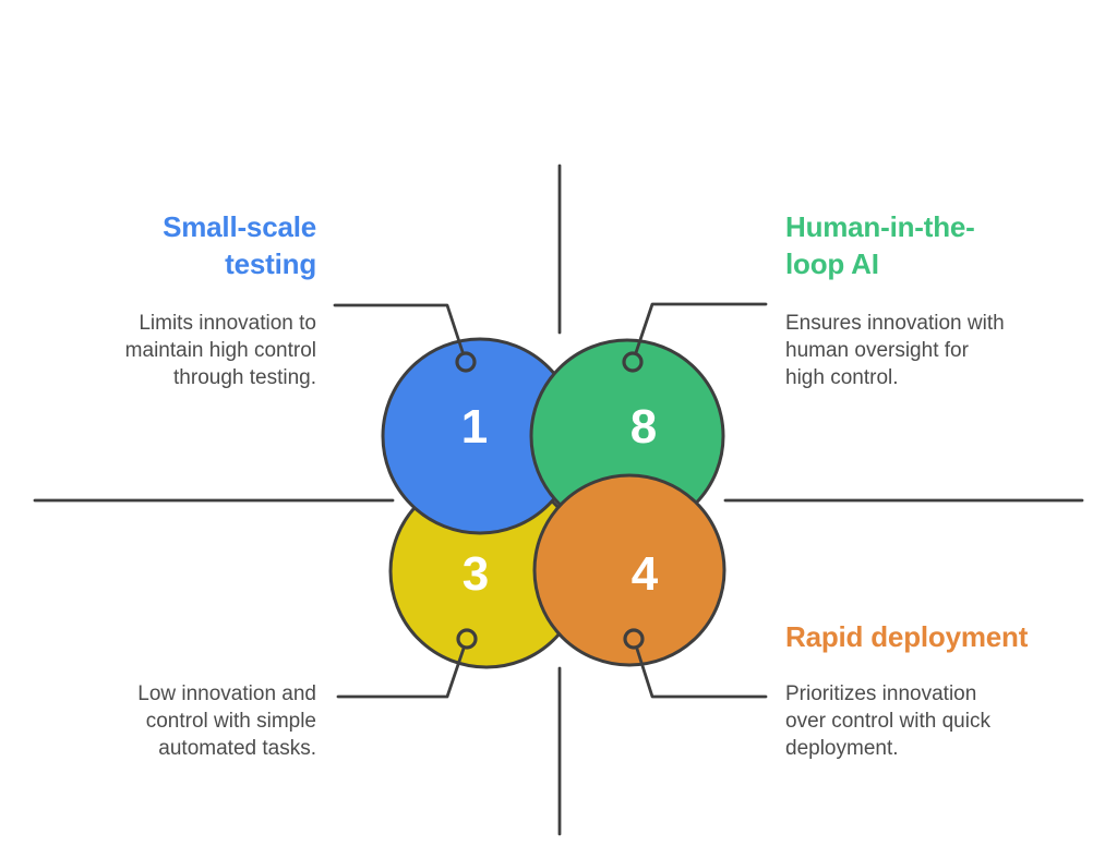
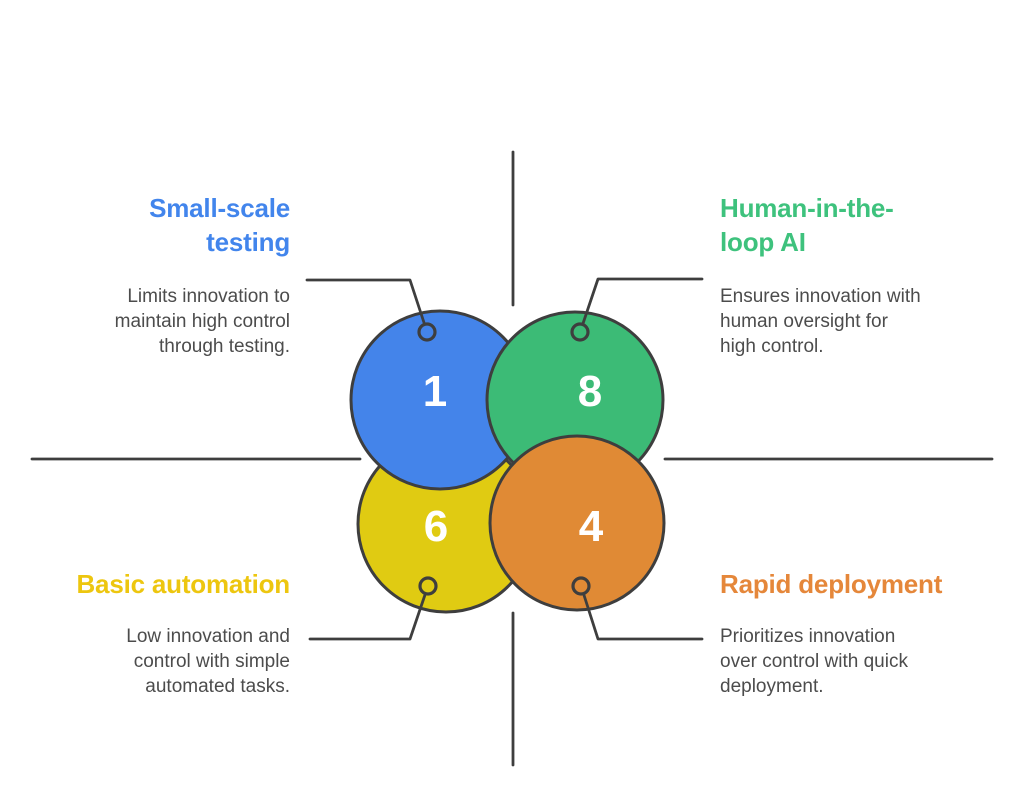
  Small-scale
  testing
  Limits innovation to
  maintain high control
  through testing.
  Human-in-the-
  loop AI
  Ensures innovation with
  human oversight for
  high control.
+ Basic automation
  Low innovation and
  control with simple
  automated tasks.
  Rapid deployment
  Prioritizes innovation
  over control with quick
  deployment.
  1
  8
- 3
+ 6
  4
